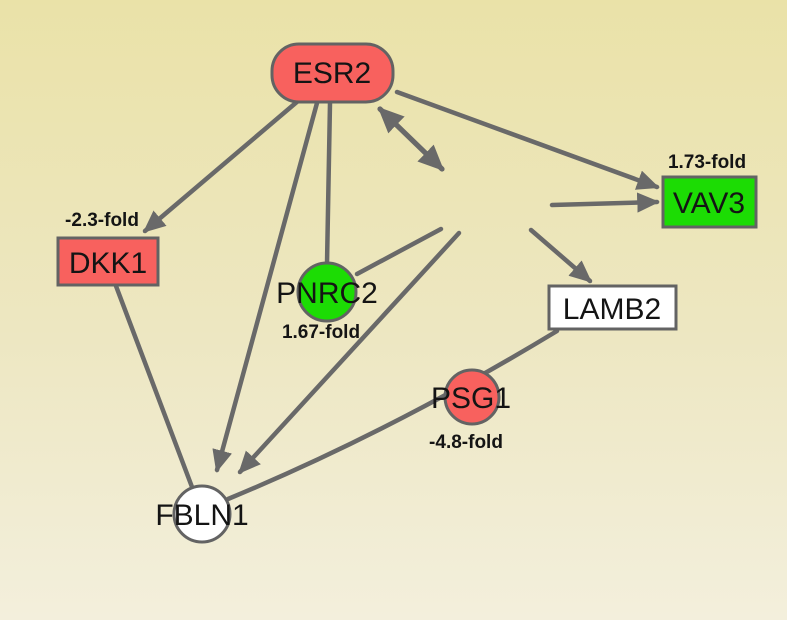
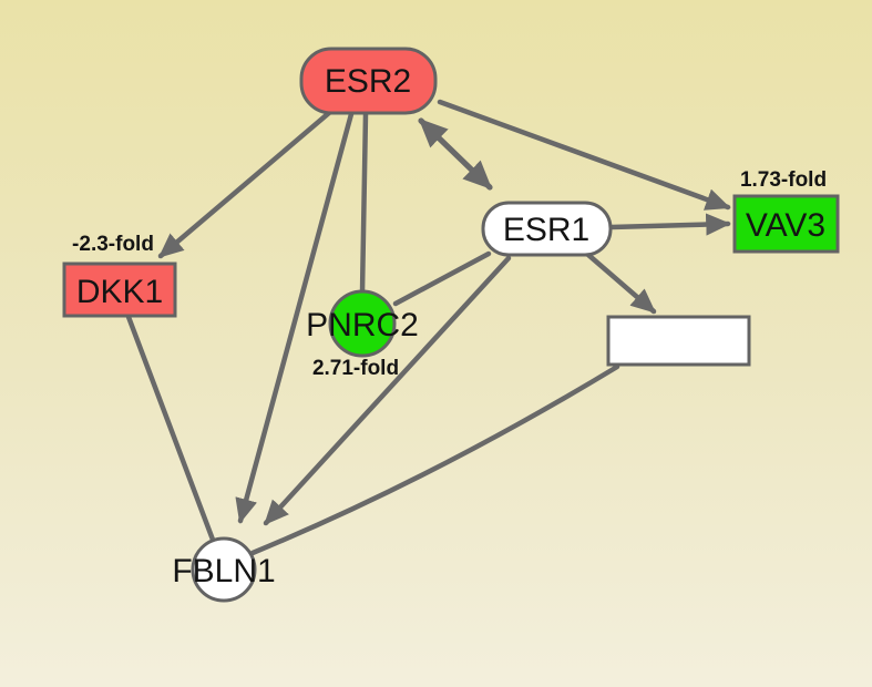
  ESR2
+ ESR1
  VAV3
  1.73-fold
  DKK1
  -2.3-fold
  PNRC2
- 1.67-fold
+ 2.71-fold
- LAMB2
- PSG1
- -4.8-fold
  FBLN1
